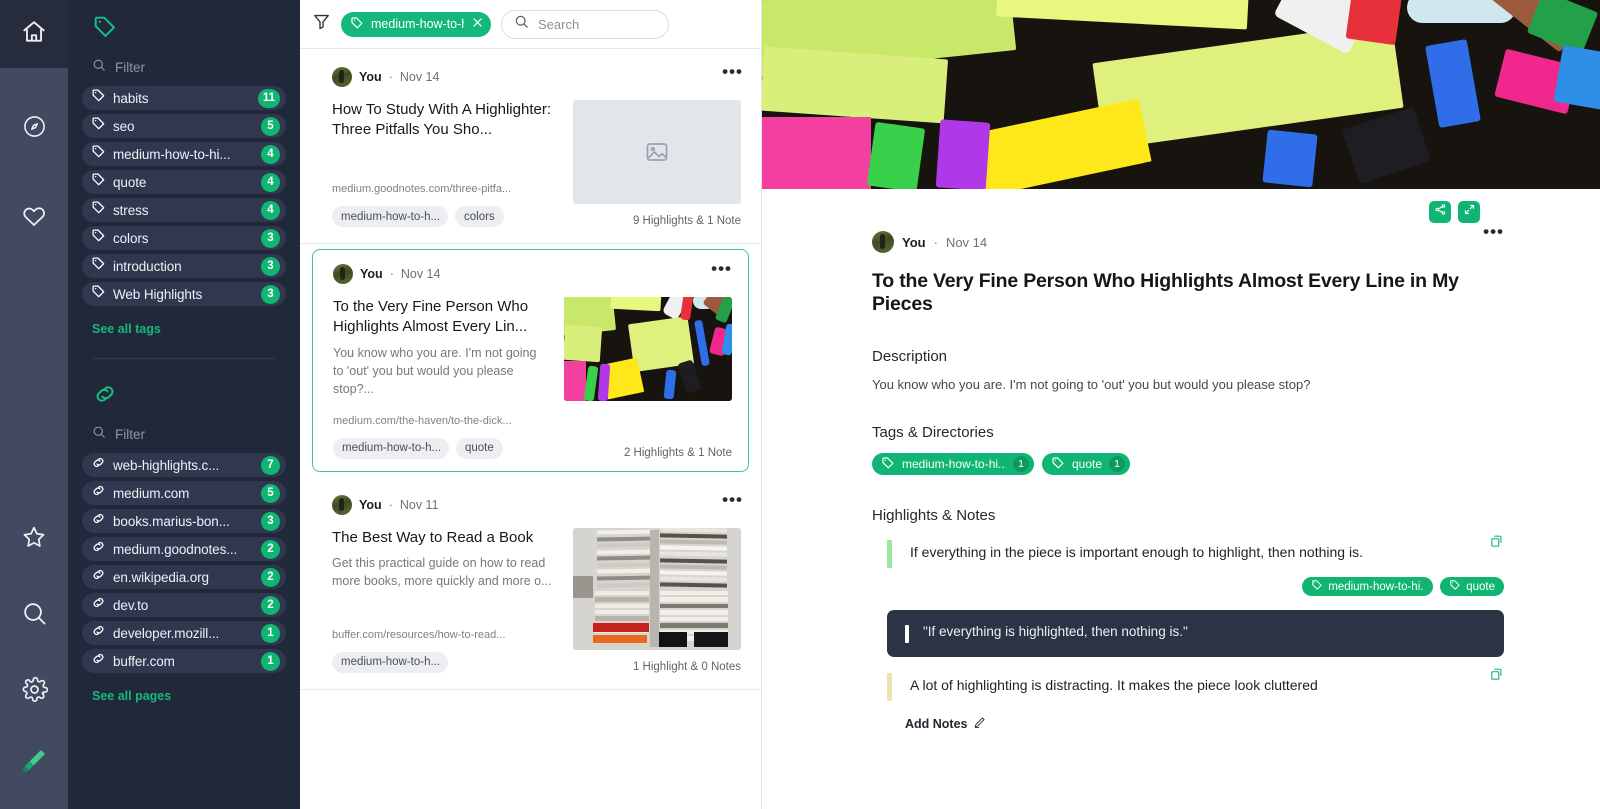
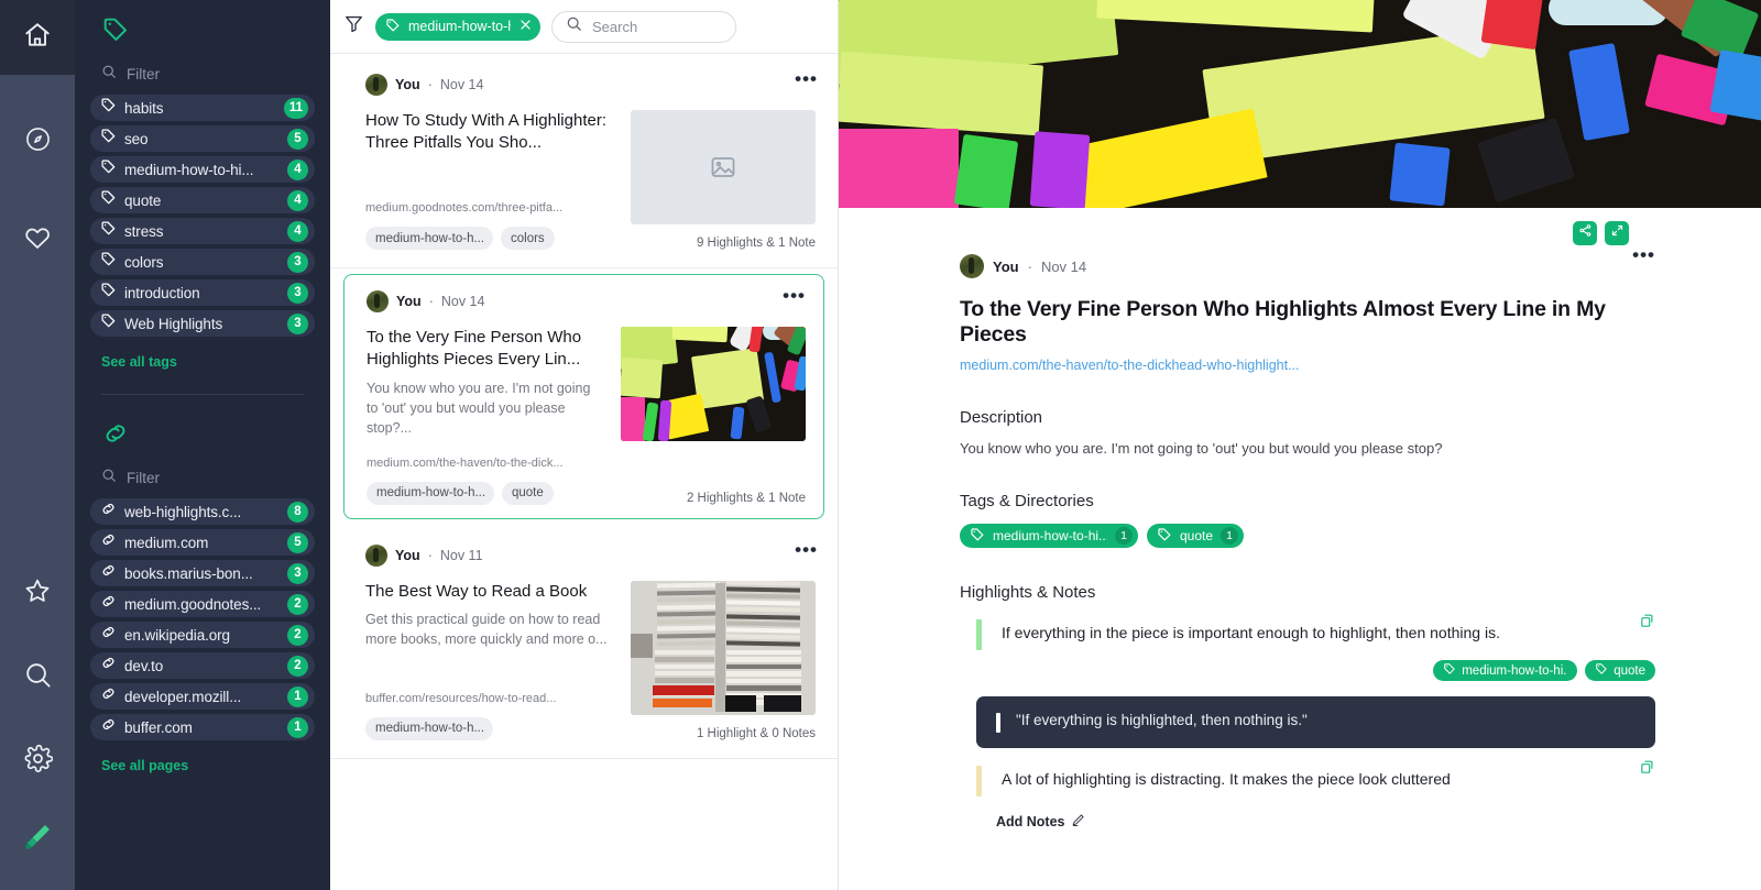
  Filter
  habits
  11
  seo
  5
  medium-how-to-hi...
  4
  quote
  4
  stress
  4
  colors
  3
  introduction
  3
  Web Highlights
  3
  See all tags
  Filter
  web-highlights.c...
- 7
+ 8
  medium.com
  5
  books.marius-bon...
  3
  medium.goodnotes...
  2
  en.wikipedia.org
  2
  dev.to
  2
  developer.mozill...
  1
  buffer.com
  1
  See all pages
  medium-how-to-
  Search
  •••
  You
  ·
  Nov 14
  How To Study With A Highlighter: Three Pitfalls You Sho...
  medium.goodnotes.com/three-pitfa...
  medium-how-to-h...
  colors
  9 Highlights & 1 Note
  •••
  You
  ·
  Nov 14
- To the Very Fine Person Who Highlights Almost Every Lin...
+ To the Very Fine Person Who Highlights Pieces Every Lin...
  You know who you are. I'm not going to 'out' you but would you please stop?...
  medium.com/the-haven/to-the-dick...
  medium-how-to-h...
  quote
  2 Highlights & 1 Note
  •••
  You
  ·
  Nov 11
  The Best Way to Read a Book
  Get this practical guide on how to read more books, more quickly and more o...
  buffer.com/resources/how-to-read...
  medium-how-to-h...
  1 Highlight & 0 Notes
  •••
  You
  ·
  Nov 14
  To the Very Fine Person Who Highlights Almost Every Line in My Pieces
+ medium.com/the-haven/to-the-dickhead-who-highlight...
  Description
  You know who you are. I'm not going to 'out' you but would you please stop?
  Tags & Directories
  medium-how-to-hi..
  1
  quote
  1
  Highlights & Notes
  If everything in the piece is important enough to highlight, then nothing is.
  medium-how-to-hi.
  quote
  "If everything is highlighted, then nothing is."
  A lot of highlighting is distracting. It makes the piece look cluttered
  Add Notes
